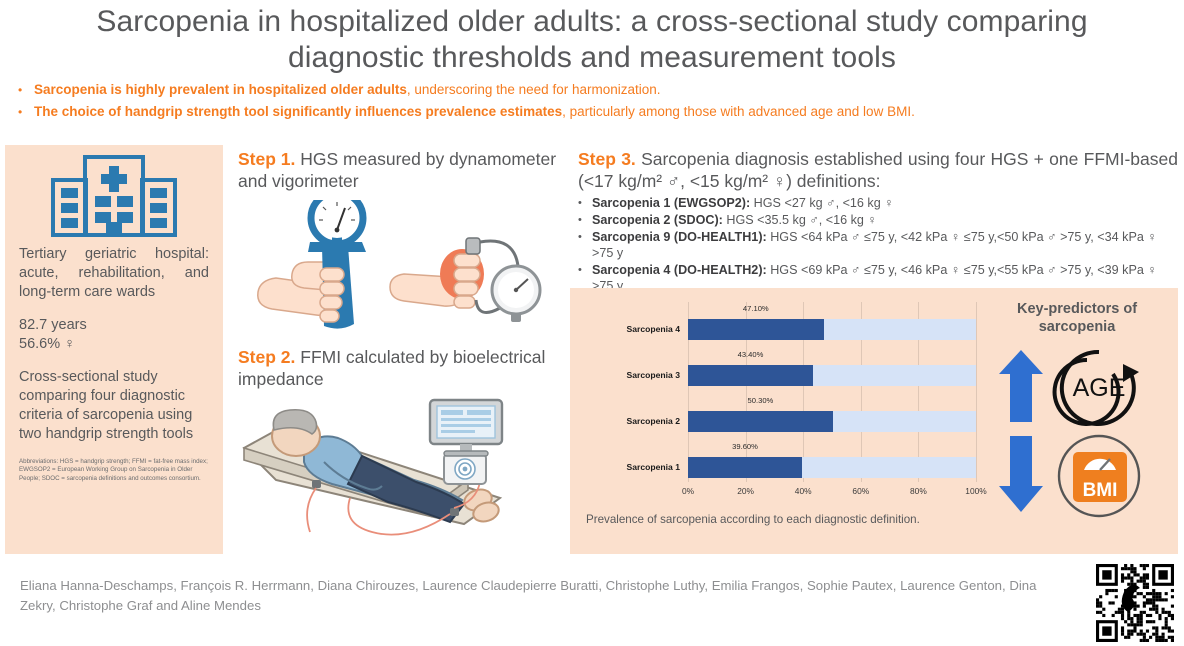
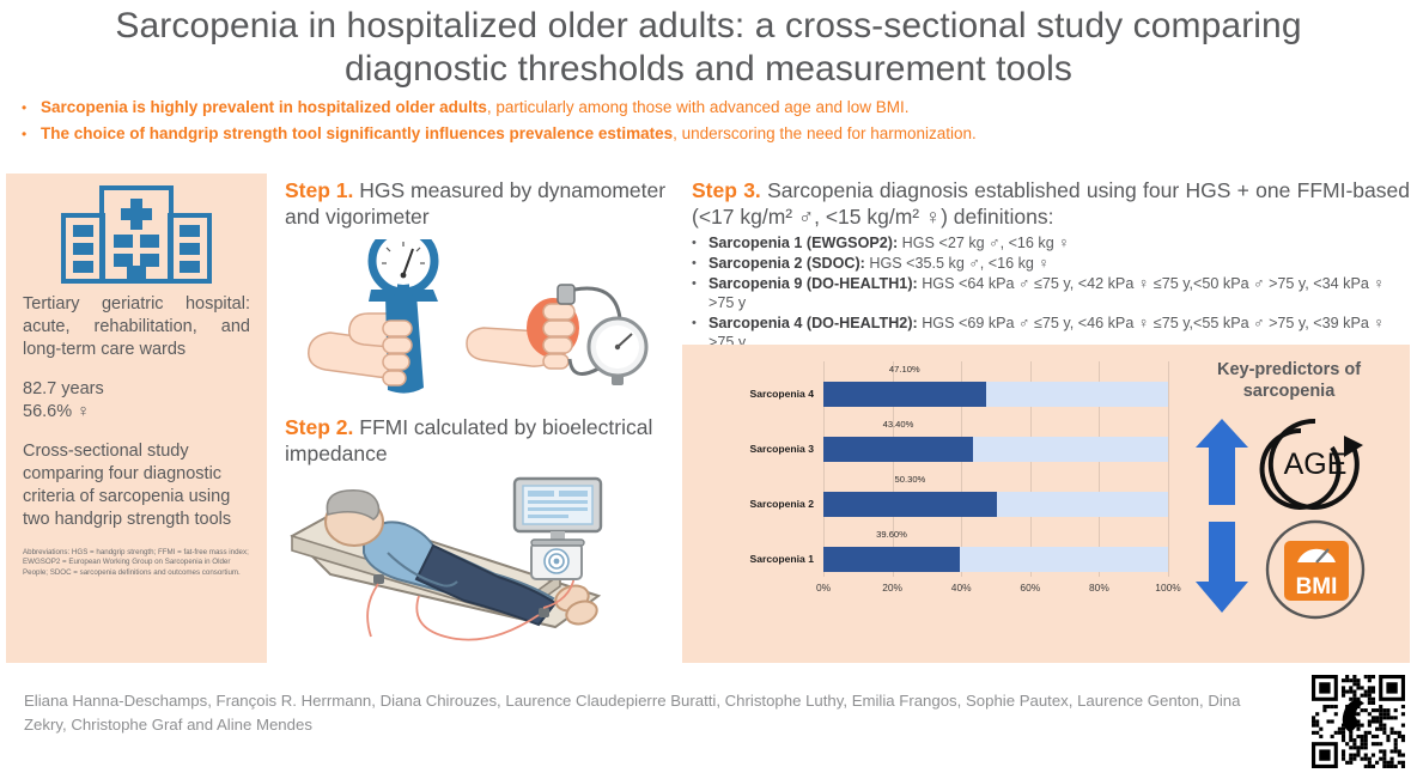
  Sarcopenia in hospitalized older adults: a cross-sectional study comparing diagnostic thresholds and measurement tools
  •
- Sarcopenia is highly prevalent in hospitalized older adults, underscoring the need for harmonization.
+ Sarcopenia is highly prevalent in hospitalized older adults, particularly among those with advanced age and low BMI.
  •
- The choice of handgrip strength tool significantly influences prevalence estimates, particularly among those with advanced age and low BMI.
+ The choice of handgrip strength tool significantly influences prevalence estimates, underscoring the need for harmonization.
  Tertiary geriatric hospital: acute, rehabilitation, and long-term care wards
  82.7 years
  56.6% ♀
  Cross-sectional study comparing four diagnostic criteria of sarcopenia using two handgrip strength tools
  Step 1. HGS measured by dynamometer and vigorimeter
  Step 2. FFMI calculated by bioelectrical impedance
  Step 3. Sarcopenia diagnosis established using four HGS + one FFMI-based (<17 kg/m² ♂, <15 kg/m² ♀) definitions:
  •
  Sarcopenia 1 (EWGSOP2): HGS <27 kg ♂, <16 kg ♀
  •
  Sarcopenia 2 (SDOC): HGS <35.5 kg ♂, <16 kg ♀
  •
  Sarcopenia 9 (DO-HEALTH1): HGS <64 kPa ♂ ≤75 y, <42 kPa ♀ ≤75 y,<50 kPa ♂ >75 y, <34 kPa ♀ >75 y
  •
  Sarcopenia 4 (DO-HEALTH2): HGS <69 kPa ♂ ≤75 y, <46 kPa ♀ ≤75 y,<55 kPa ♂ >75 y, <39 kPa ♀ >75 y
  Sarcopenia 4
  47.10%
  Sarcopenia 3
  43.40%
  Sarcopenia 2
  50.30%
  Sarcopenia 1
  39.60%
  0%
  20%
  40%
  60%
  80%
  100%
- Prevalence of sarcopenia according to each diagnostic definition.
  Key-predictors of sarcopenia
  AGE
  BMI
  Eliana Hanna-Deschamps, François R. Herrmann, Diana Chirouzes, Laurence Claudepierre Buratti, Christophe Luthy, Emilia Frangos, Sophie Pautex, Laurence Genton, Dina Zekry, Christophe Graf and Aline Mendes
